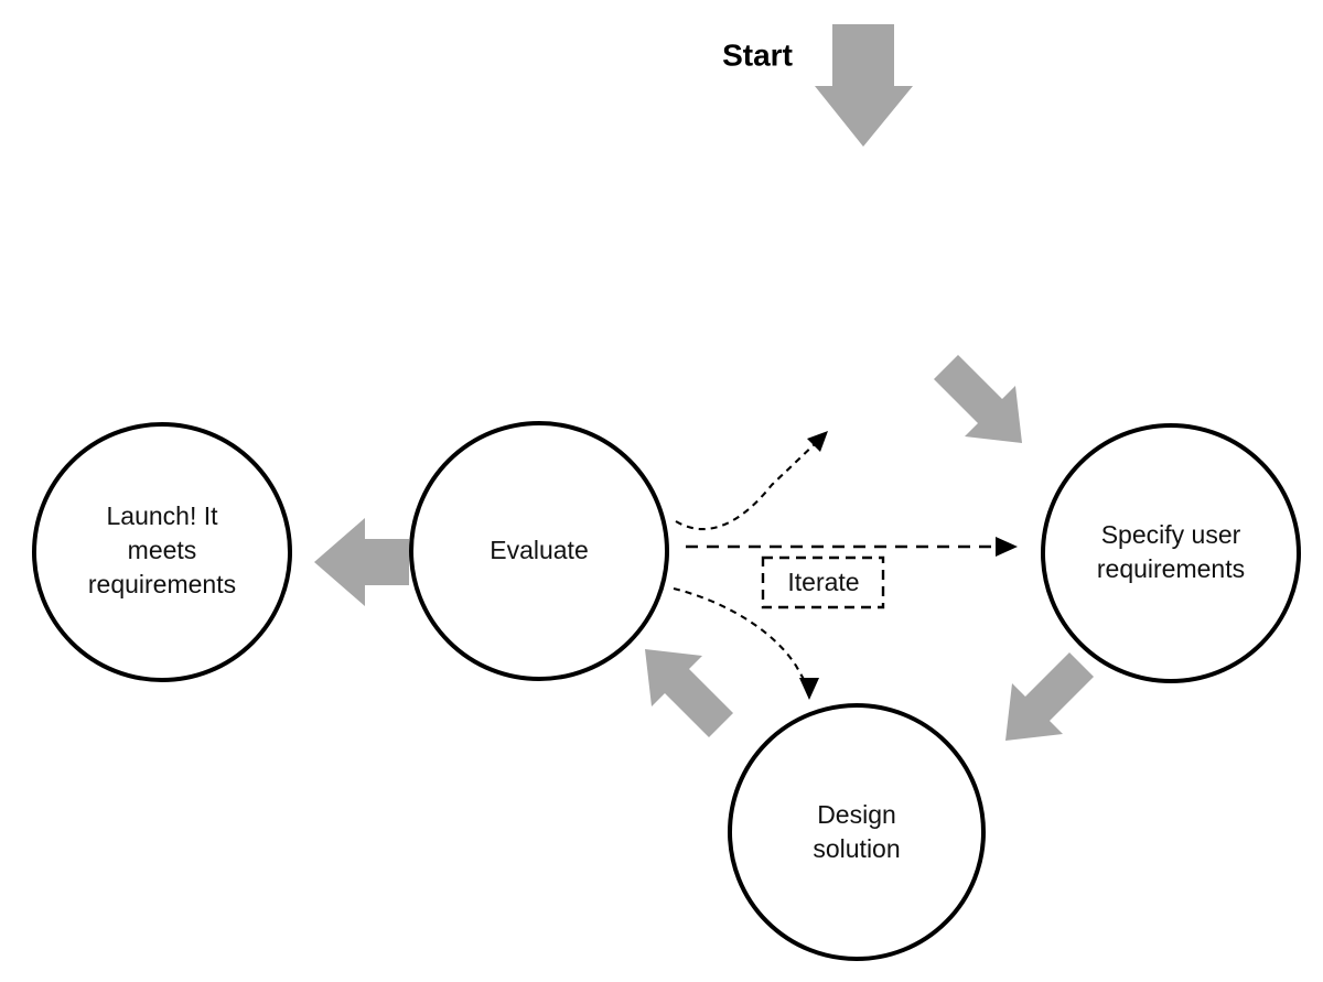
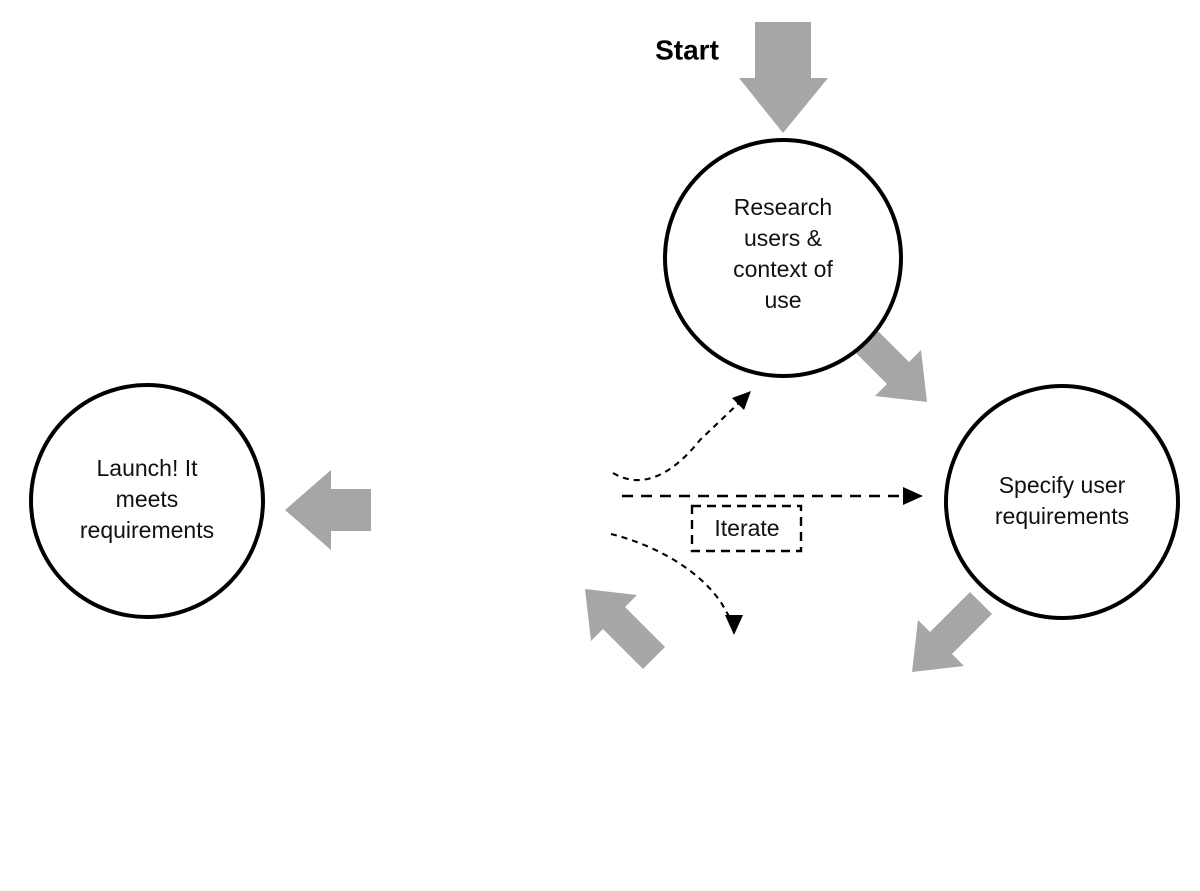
  Iterate
  Start
+ Research
+ users &
+ context of
+ use
  Specify user
  requirements
- Design
- solution
- Evaluate
  Launch! It
  meets
  requirements
